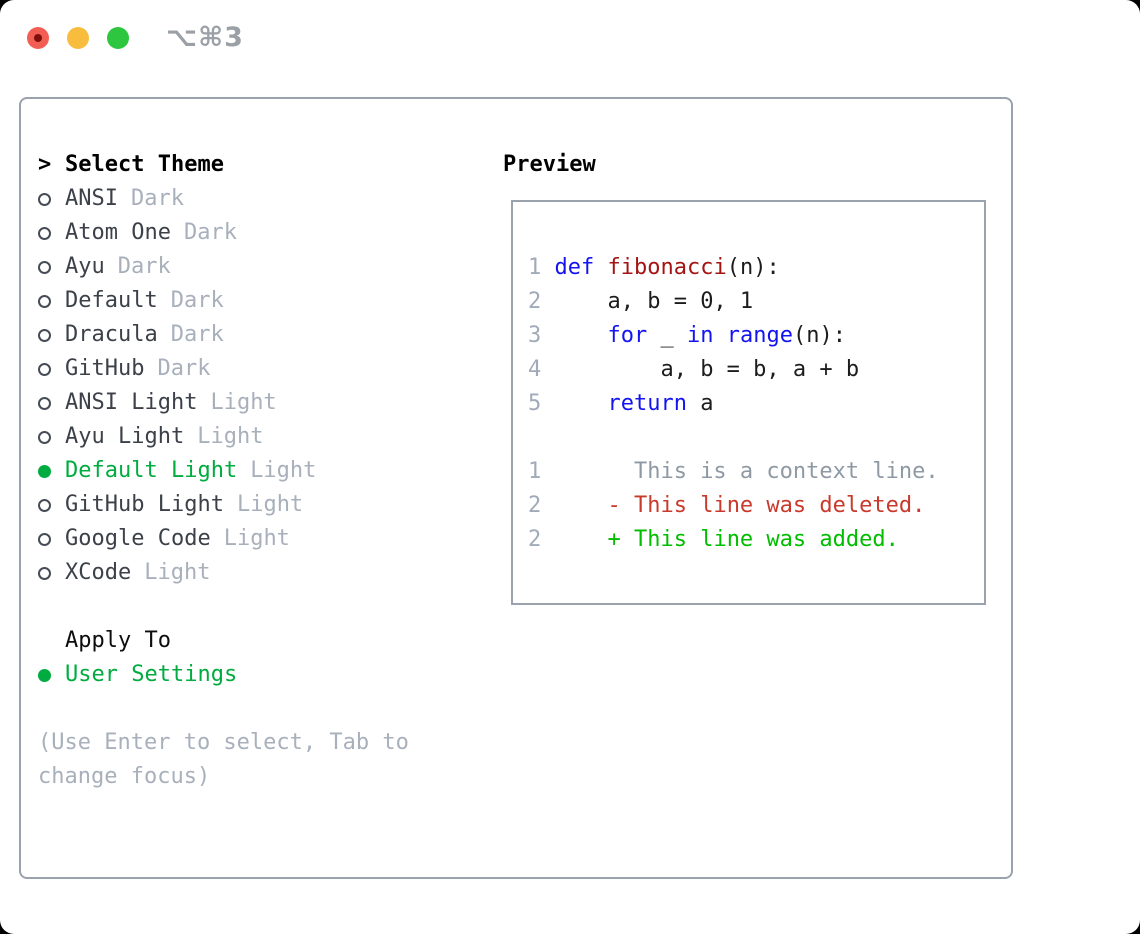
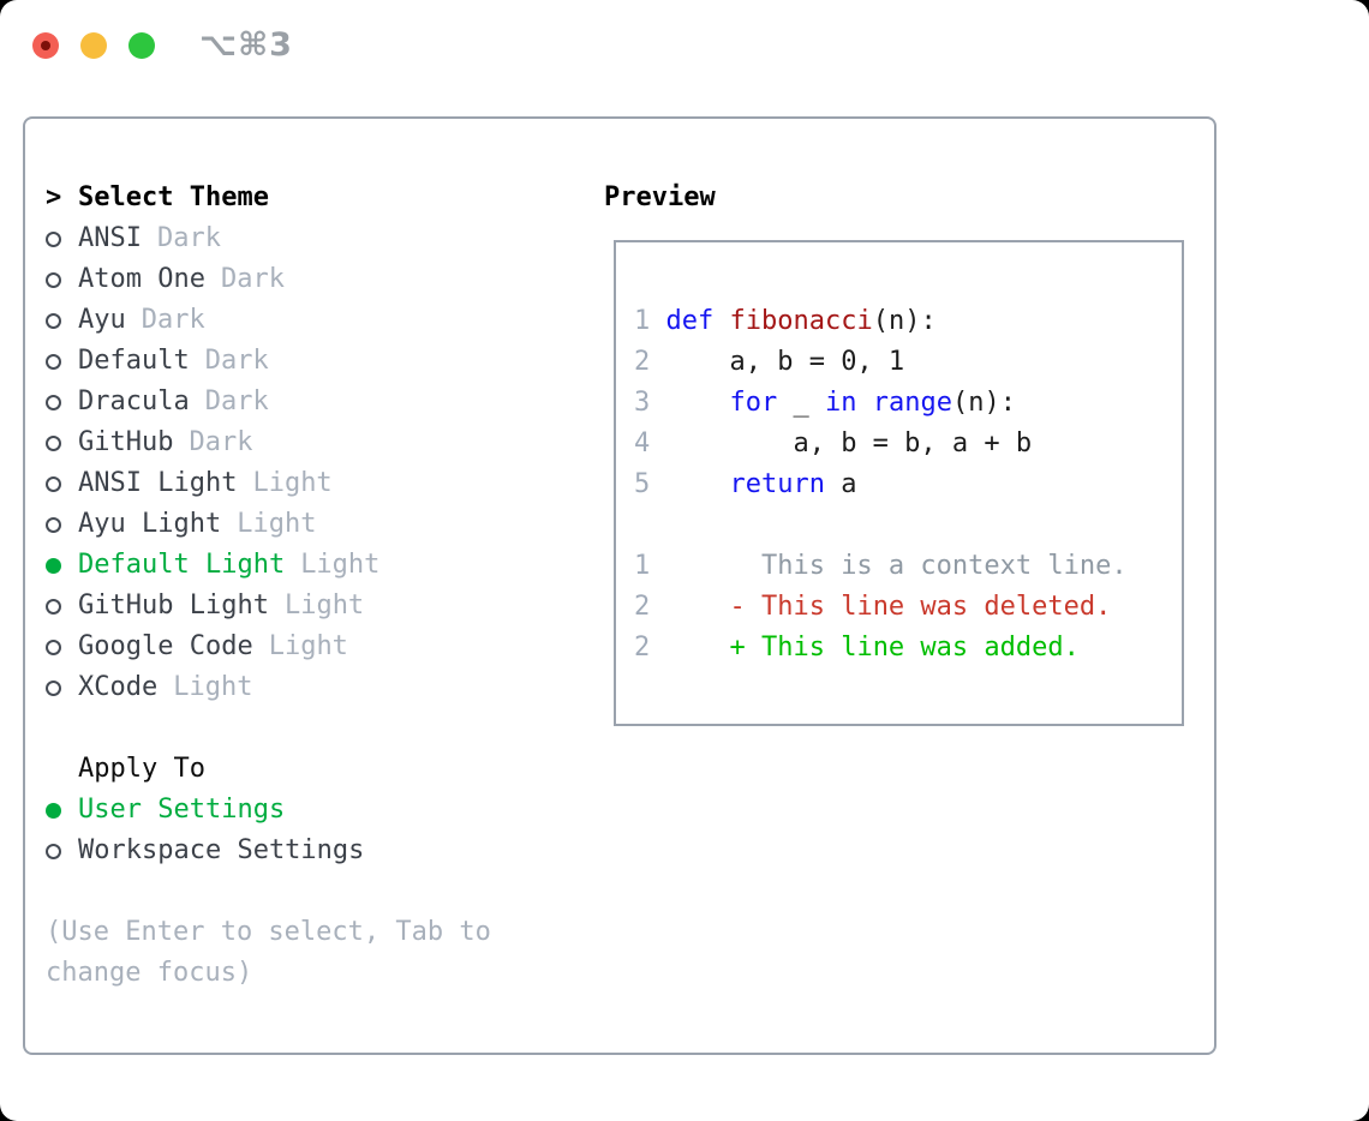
  ⌥⌘3
  >
  Select Theme
  ANSI
  Dark
  Atom One
  Dark
  Ayu
  Dark
  Default
  Dark
  Dracula
  Dark
  GitHub
  Dark
  ANSI Light
  Light
  Ayu Light
  Light
  Default Light
  Light
  GitHub Light
  Light
  Google Code
  Light
  XCode
  Light
  Apply To
  User Settings
+ Workspace Settings
  (Use Enter to select, Tab to
  change focus)
  Preview
  1 def fibonacci(n):
  2 a, b = 0, 1
  3 for _ in range(n):
  4 a, b = b, a + b
  5 return a
  1 This is a context line.
  2 - This line was deleted.
  2 + This line was added.
